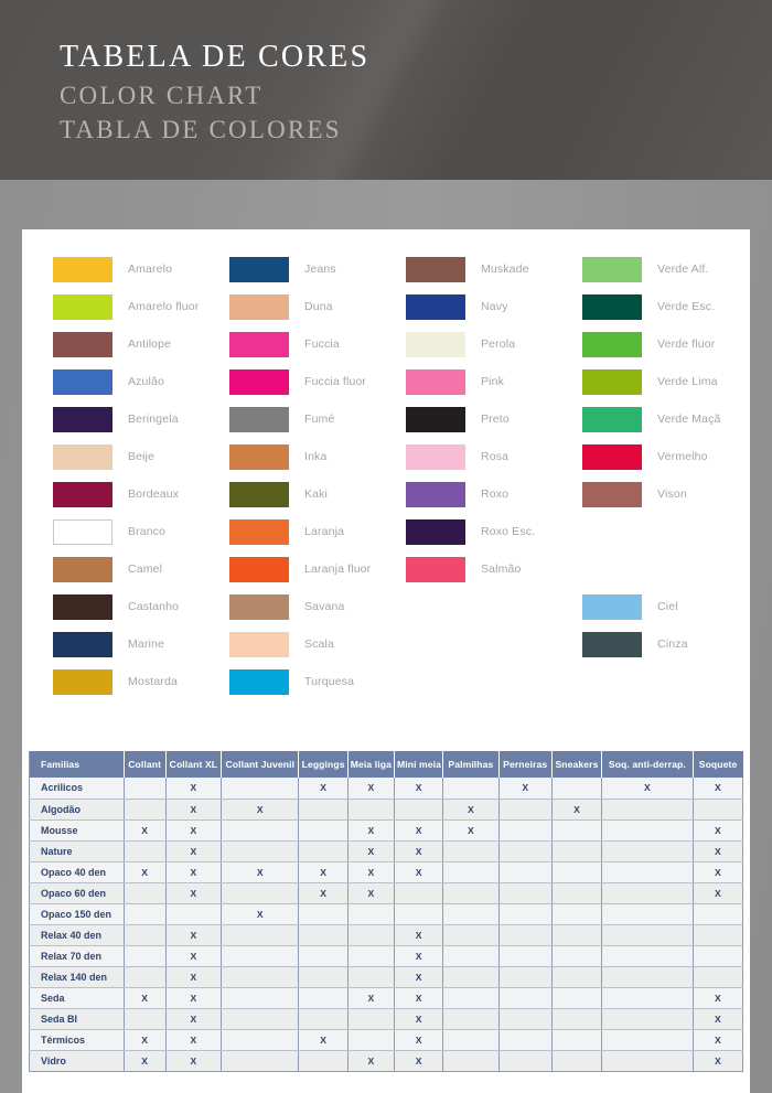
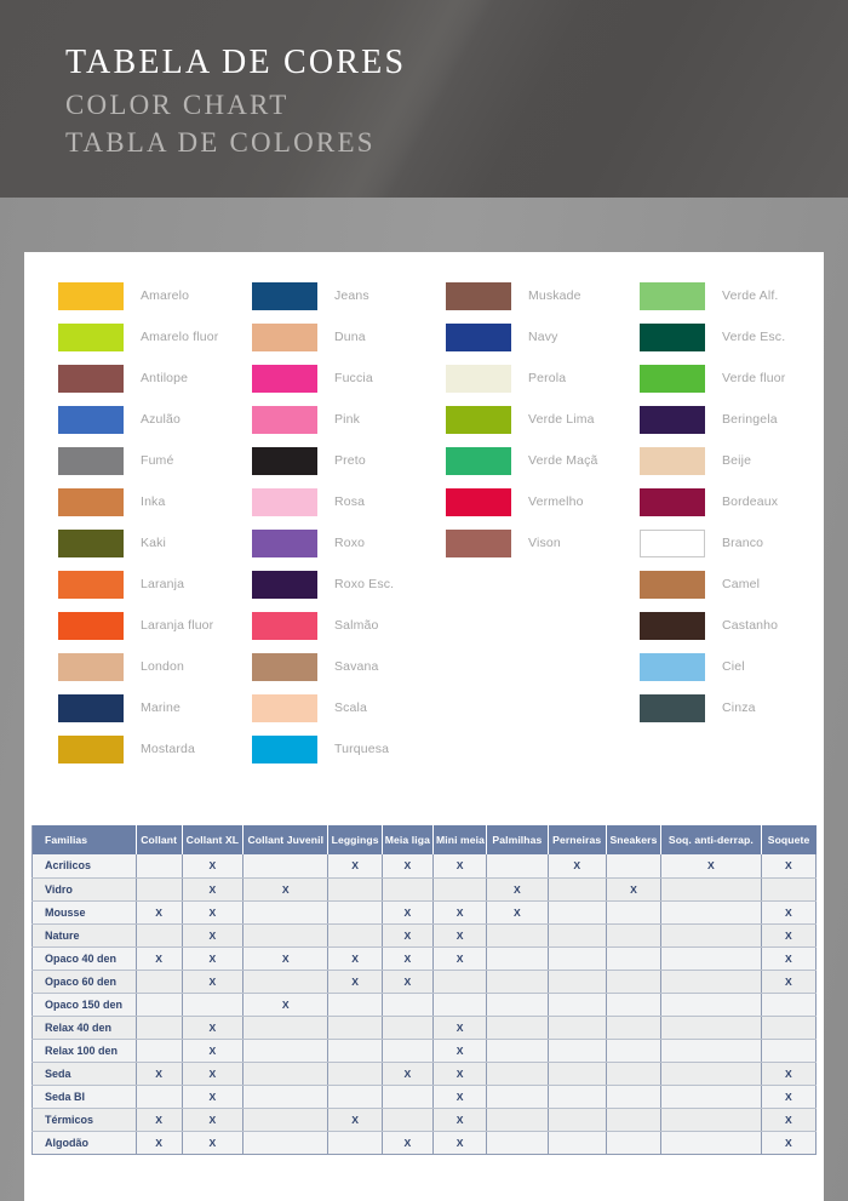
  TABELA DE CORES
  COLOR CHART
  TABLA DE COLORES
  Amarelo
  Jeans
  Muskade
  Verde Alf.
  Amarelo fluor
  Duna
  Navy
  Verde Esc.
  Antilope
  Fuccia
  Perola
  Verde fluor
  Azulão
- Fuccia fluor
  Pink
  Verde Lima
  Beringela
  Fumé
  Preto
  Verde Maçã
  Beije
  Inka
  Rosa
  Vermelho
  Bordeaux
  Kaki
  Roxo
  Vison
  Branco
  Laranja
  Roxo Esc.
  Camel
  Laranja fluor
  Salmão
  Castanho
+ London
  Savana
  Ciel
  Marine
  Scala
  Cinza
  Mostarda
  Turquesa
  Familias	Collant	Collant XL	Collant Juvenil	Leggings	Meia liga	Mini meia	Palmilhas	Perneiras	Sneakers	Soq. anti-derrap.	Soquete
  Acrilicos		X		X	X	X		X		X	X
- Algodão		X	X				X		X
+ Vidro		X	X				X		X
  Mousse	X	X			X	X	X				X
  Nature		X			X	X					X
  Opaco 40 den	X	X	X	X	X	X					X
  Opaco 60 den		X		X	X						X
  Opaco 150 den			X
  Relax 40 den		X				X
- Relax 70 den		X				X
- Relax 140 den		X				X
+ Relax 100 den		X				X
  Seda	X	X			X	X					X
  Seda BI		X				X					X
  Térmicos	X	X		X		X					X
- Vidro	X	X			X	X					X
+ Algodão	X	X			X	X					X
